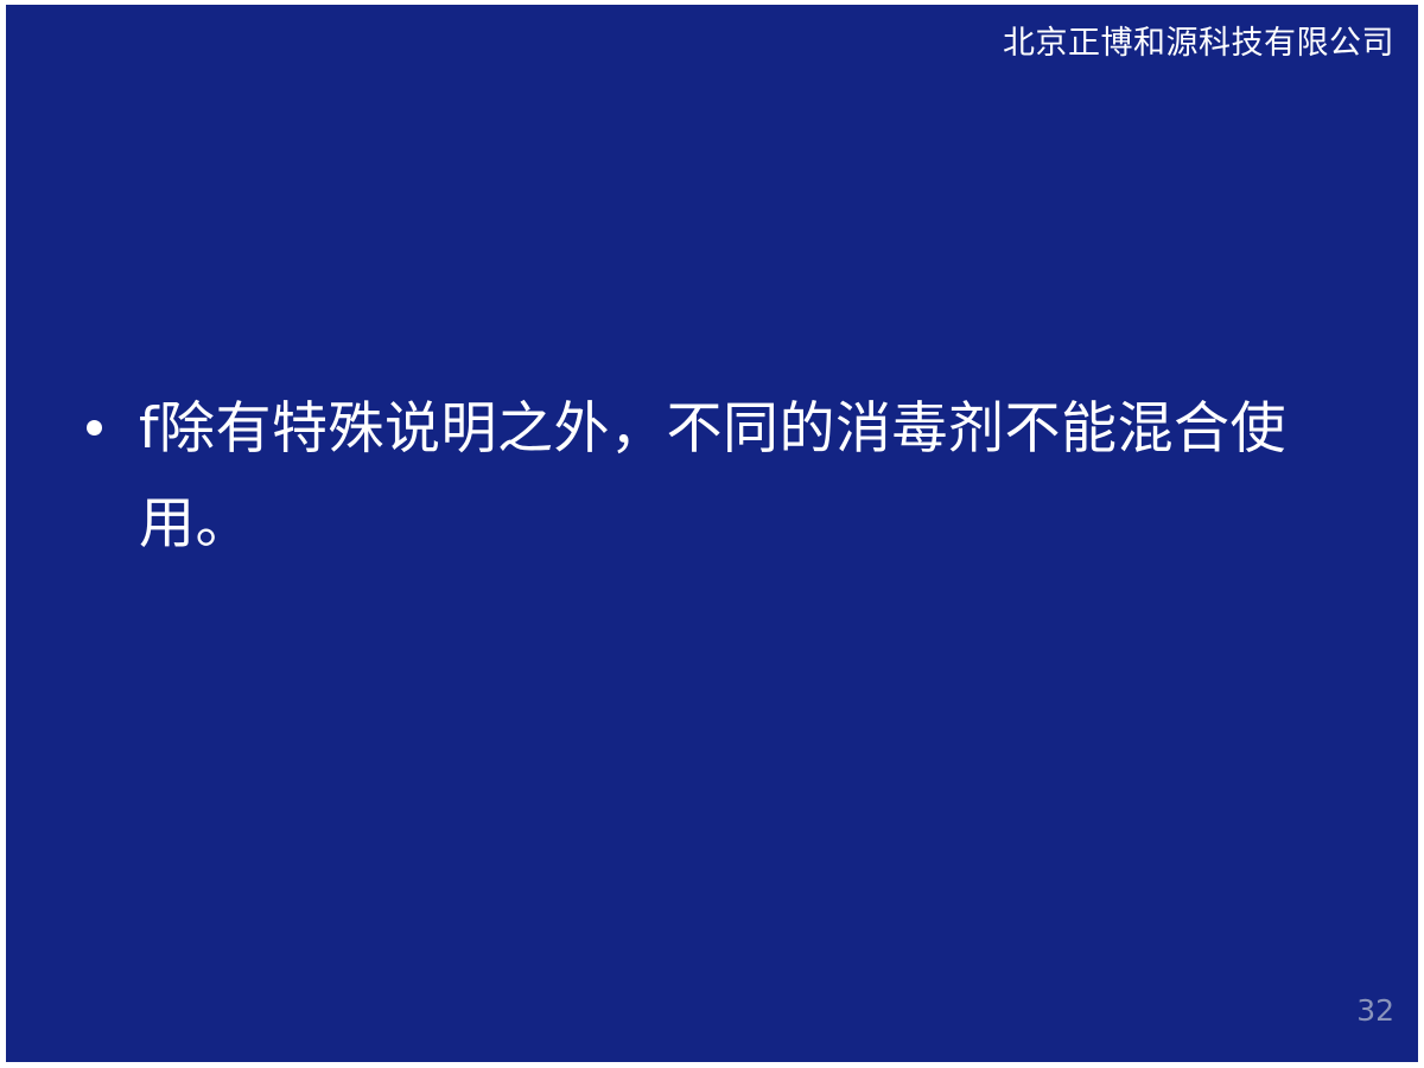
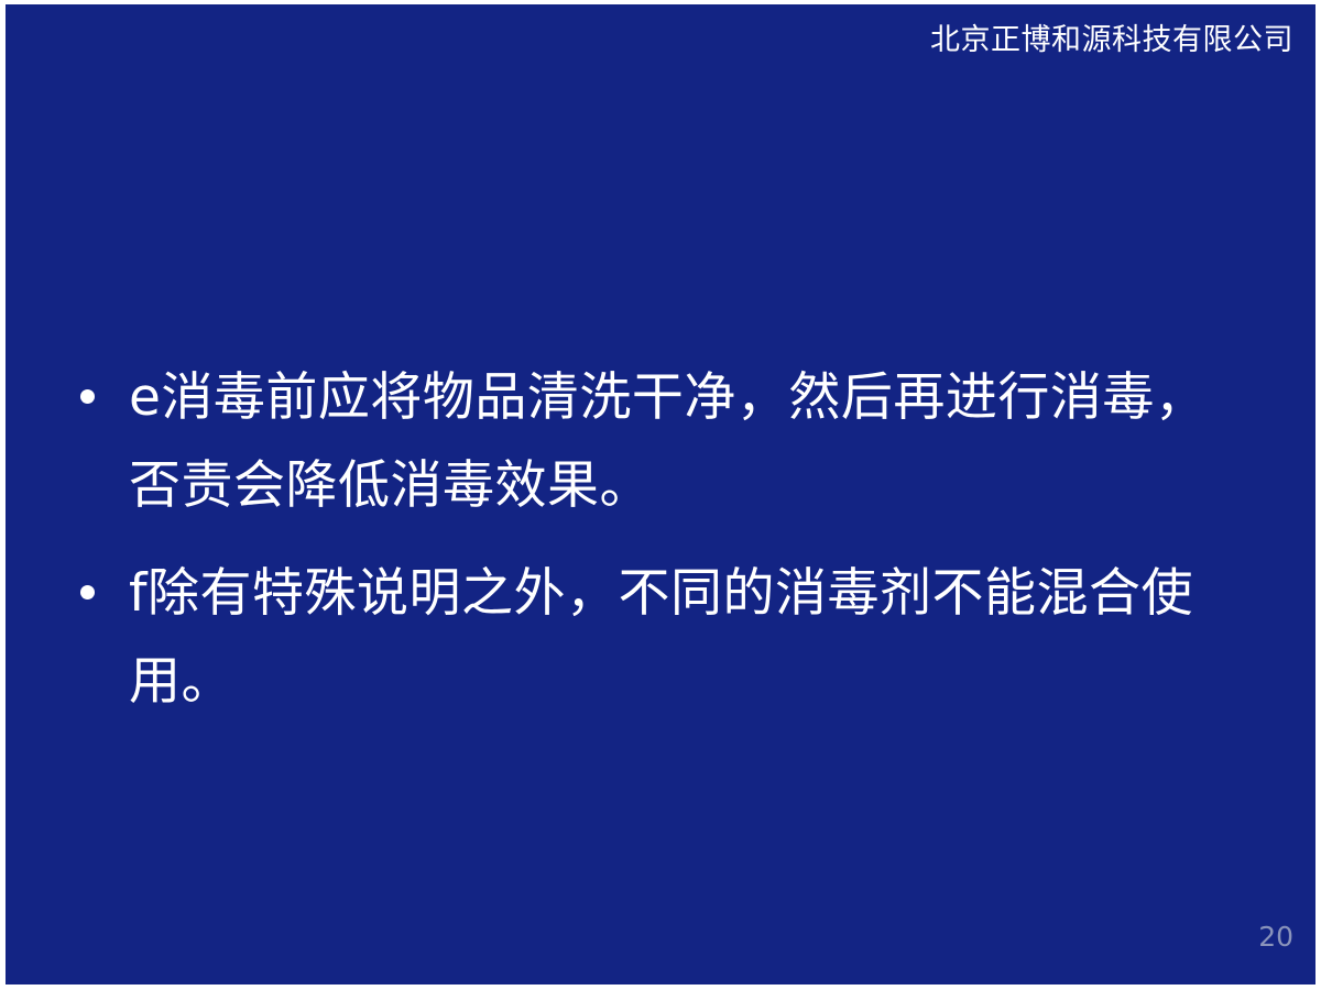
  北京正博和源科技有限公司
+ e消毒前应将物品清洗干净，然后再进行消毒，否责会降低消毒效果。
  f除有特殊说明之外，不同的消毒剂不能混合使用。
- 32
+ 20
